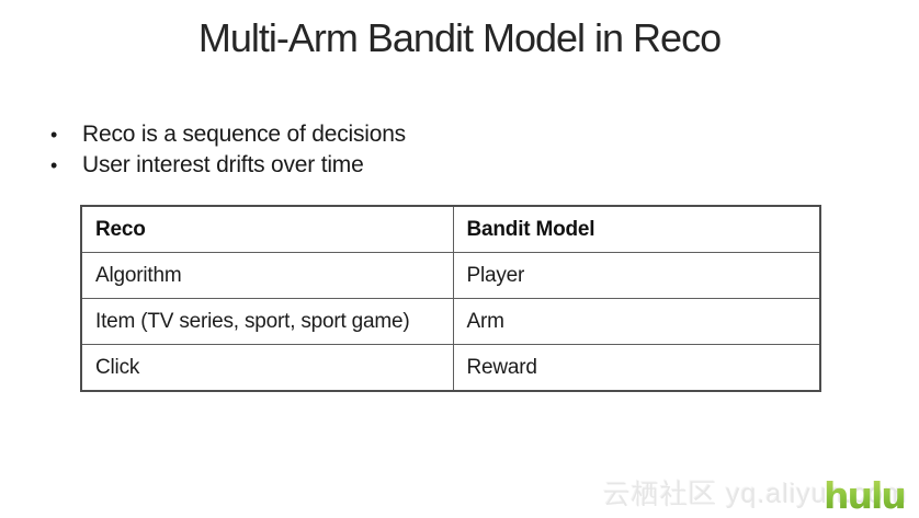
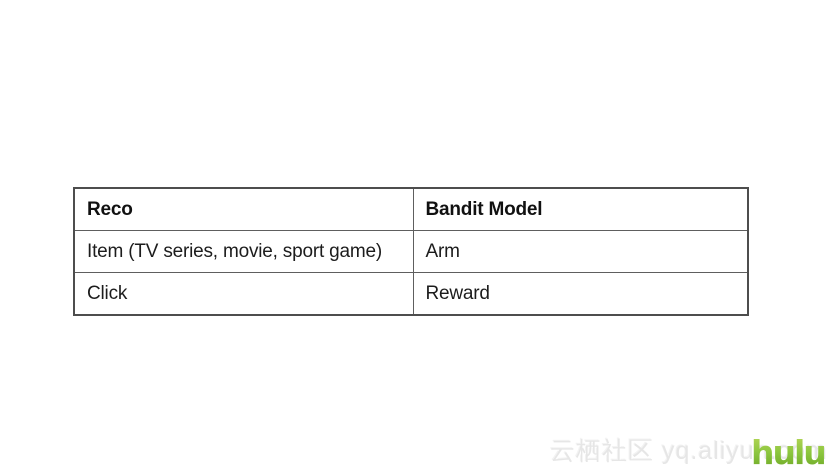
- Multi-Arm Bandit Model in Reco
- Reco is a sequence of decisions
- User interest drifts over time
  Reco	Bandit Model
- Algorithm	Player
- Item (TV series, sport, sport game)	Arm
+ Item (TV series, movie, sport game)	Arm
  Click	Reward
  云栖社区 yq.aliyu
  hulu
